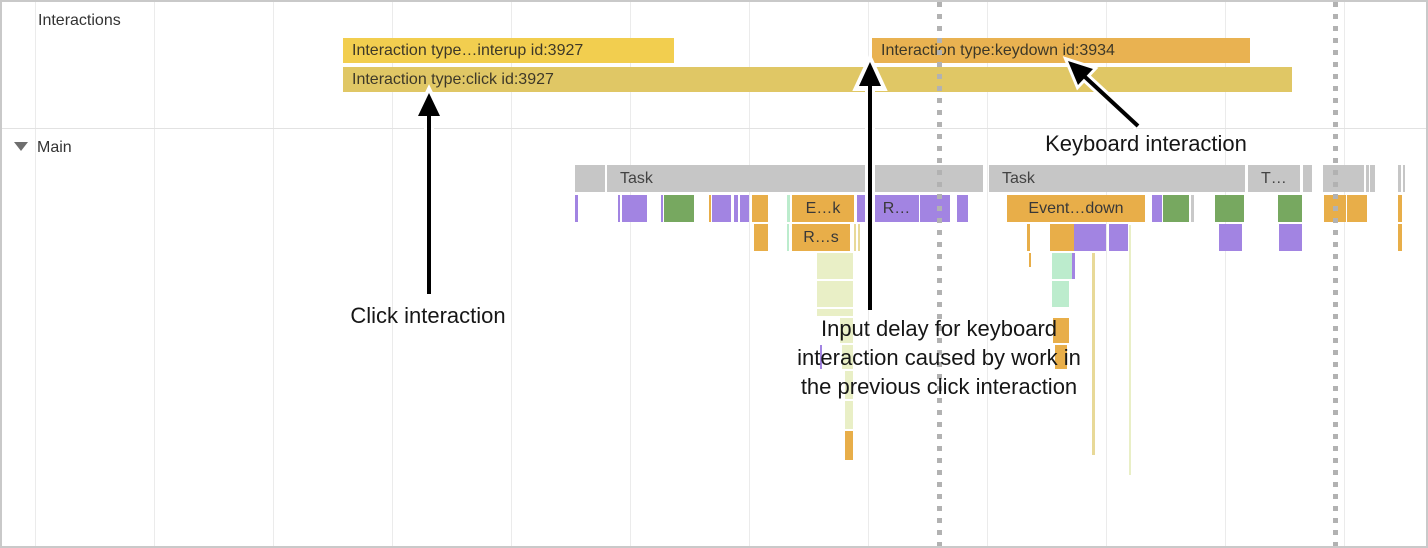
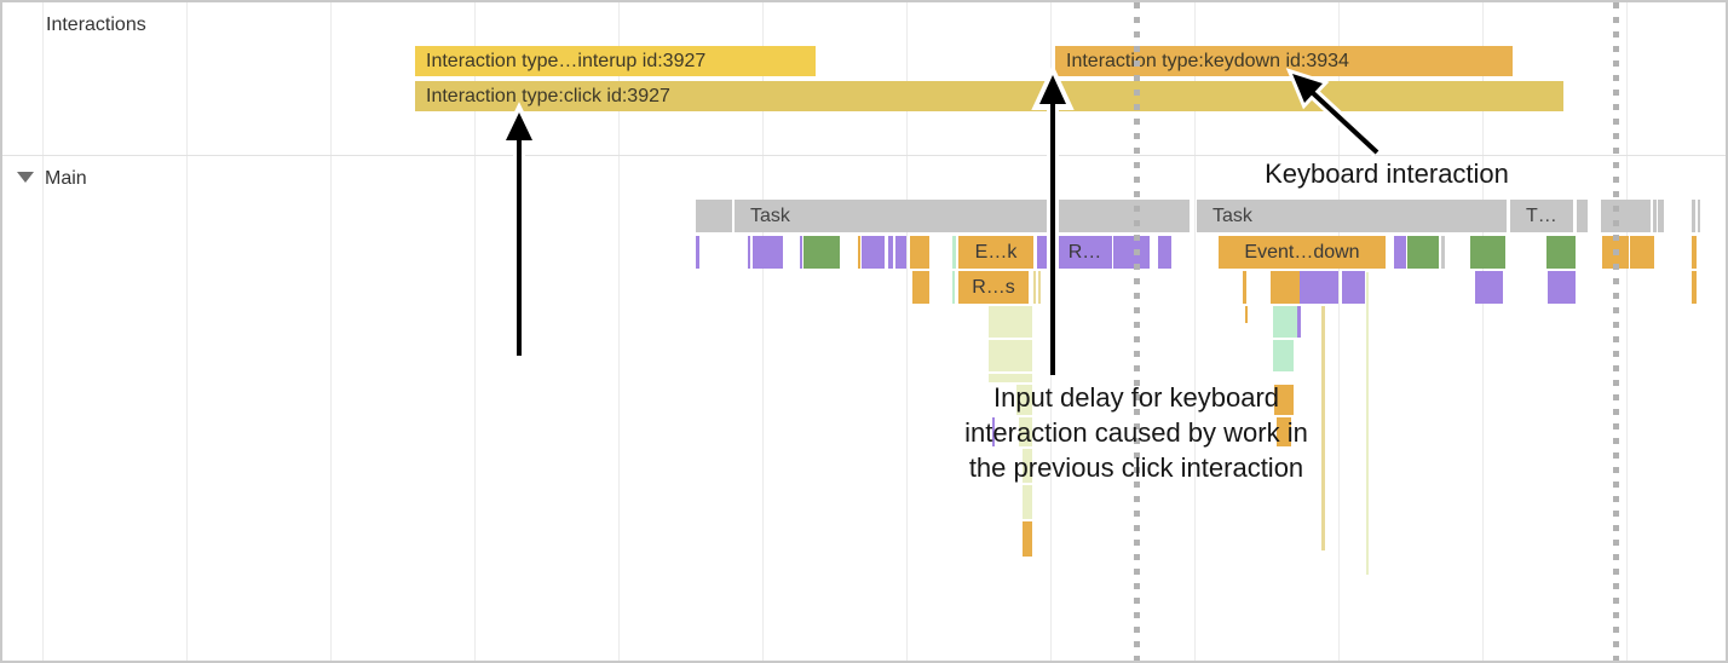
  Interactions
  Main
  Interaction type…interup id:3927
  Interaction type:click id:3927
  Interacton type:keydown id:3934
  Task
  Task
  T…
  E…k
  R…
  Event…down
  R…s
- Click interaction
  Input delay for keyboard
  interaction caused by work in
  the previous click interaction
  Keyboard interaction
